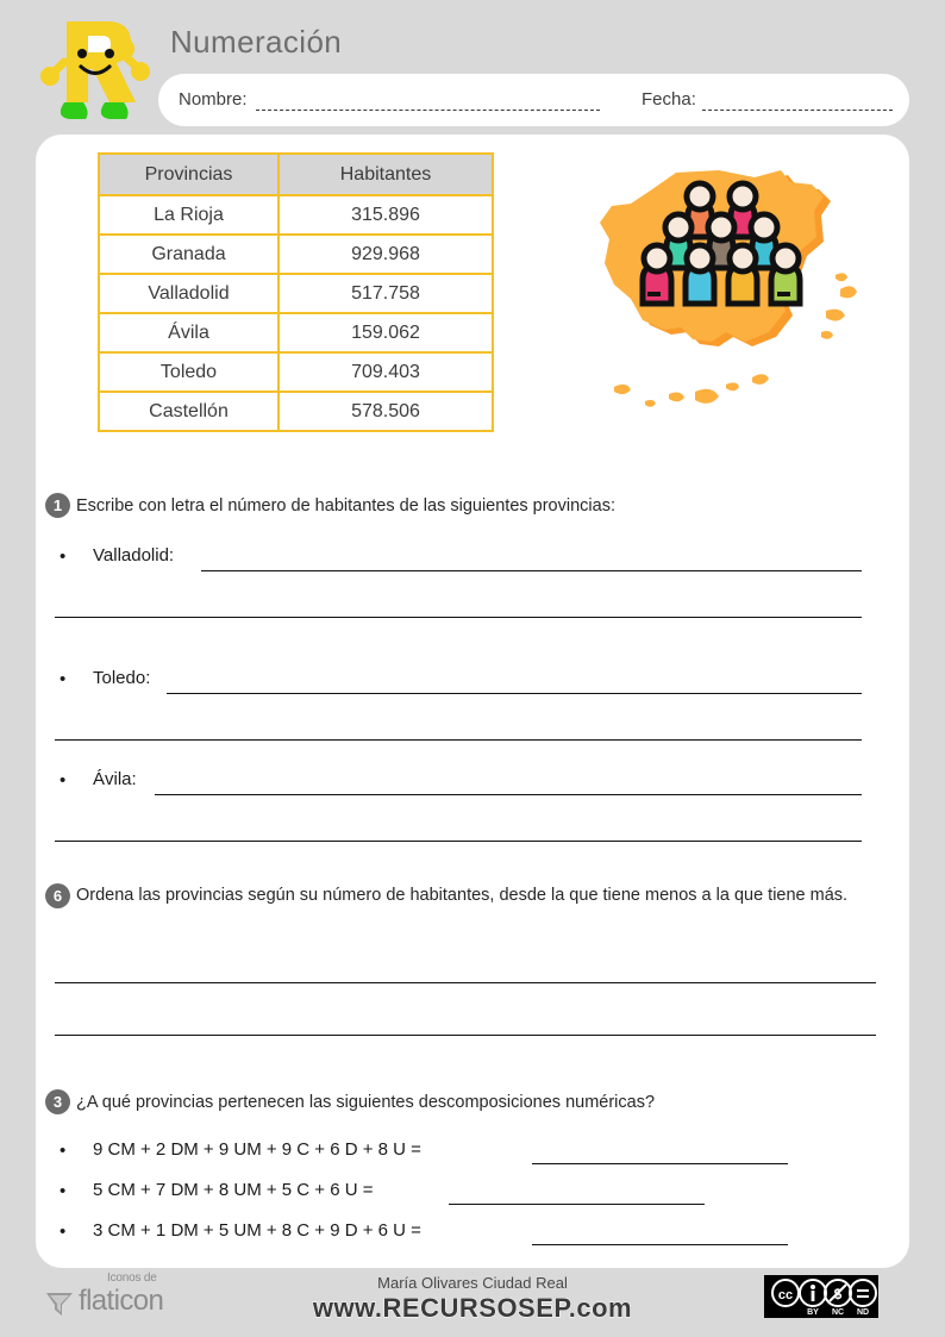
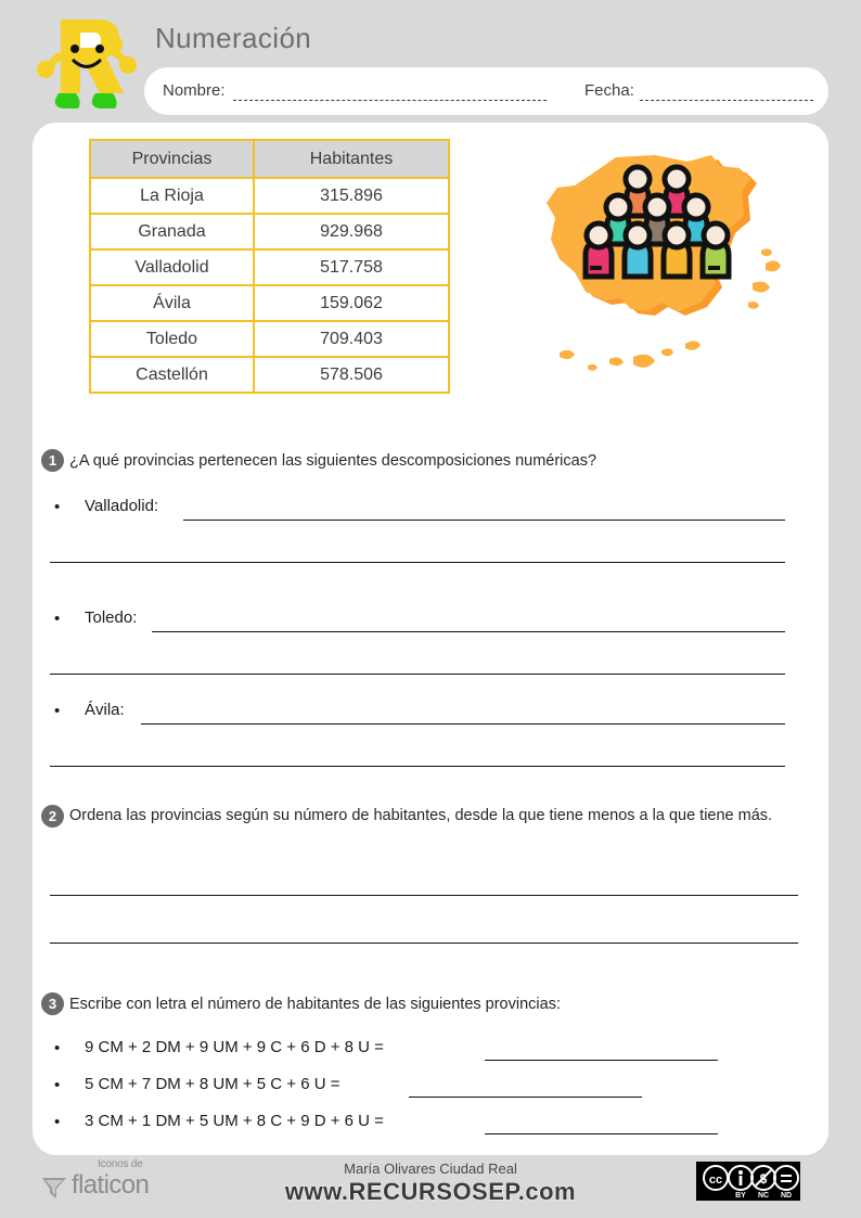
  Numeración
  Nombre:
  Fecha:
  Provincias	Habitantes
  La Rioja	315.896
  Granada	929.968
  Valladolid	517.758
  Ávila	159.062
  Toledo	709.403
  Castellón	578.506
  1
- Escribe con letra el número de habitantes de las siguientes provincias:
+ ¿A qué provincias pertenecen las siguientes descomposiciones numéricas?
  •
  Valladolid:
  •
  Toledo:
  •
  Ávila:
- 6
+ 2
  Ordena las provincias según su número de habitantes, desde la que tiene menos a la que tiene más.
  3
- ¿A qué provincias pertenecen las siguientes descomposiciones numéricas?
+ Escribe con letra el número de habitantes de las siguientes provincias:
  •
  9 CM + 2 DM + 9 UM + 9 C + 6 D + 8 U =
  •
  5 CM + 7 DM + 8 UM + 5 C + 6 U =
  •
  3 CM + 1 DM + 5 UM + 8 C + 9 D + 6 U =
  Iconos de
  flaticon
  María Olivares Ciudad Real
  www.RECURSOSEP.com
  cc
